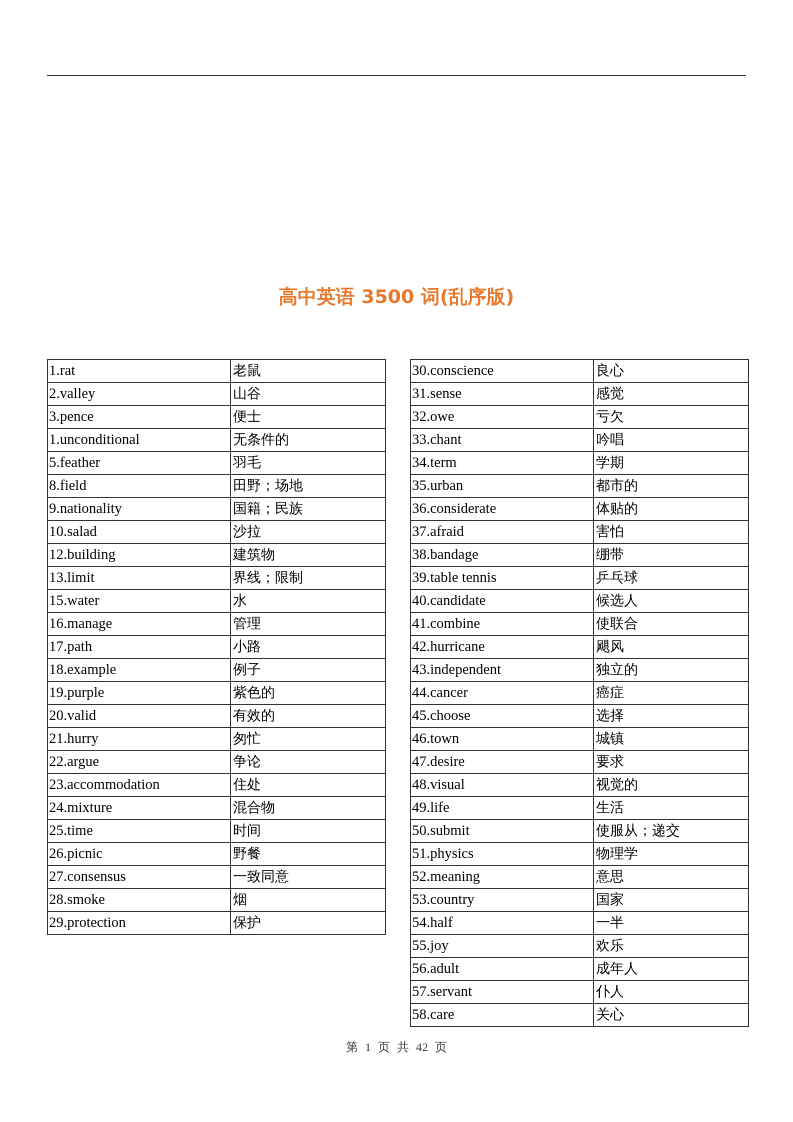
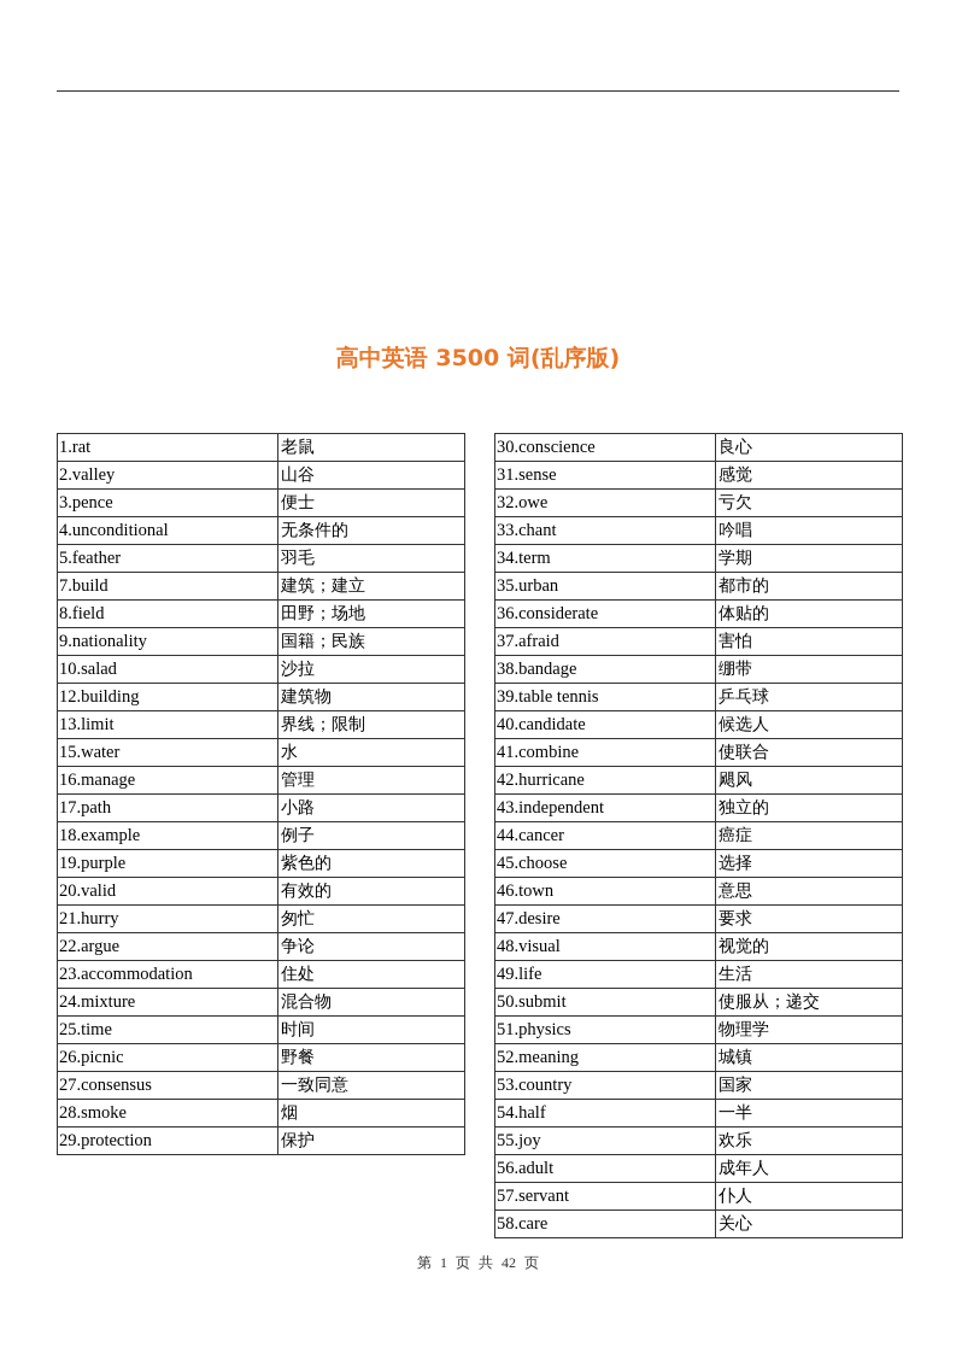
  高中英语 3500 词(乱序版)
  1.rat	老鼠
  2.valley	山谷
  3.pence	便士
- 1.unconditional	无条件的
+ 4.unconditional	无条件的
  5.feather	羽毛
+ 7.build	建筑；建立
  8.field	田野；场地
  9.nationality	国籍；民族
  10.salad	沙拉
  12.building	建筑物
  13.limit	界线；限制
  15.water	水
  16.manage	管理
  17.path	小路
  18.example	例子
  19.purple	紫色的
  20.valid	有效的
  21.hurry	匆忙
  22.argue	争论
  23.accommodation	住处
  24.mixture	混合物
  25.time	时间
  26.picnic	野餐
  27.consensus	一致同意
  28.smoke	烟
  29.protection	保护
  30.conscience	良心
  31.sense	感觉
  32.owe	亏欠
  33.chant	吟唱
  34.term	学期
  35.urban	都市的
  36.considerate	体贴的
  37.afraid	害怕
  38.bandage	绷带
  39.table tennis	乒乓球
  40.candidate	候选人
  41.combine	使联合
  42.hurricane	飓风
  43.independent	独立的
  44.cancer	癌症
  45.choose	选择
- 46.town	城镇
+ 46.town	意思
  47.desire	要求
  48.visual	视觉的
  49.life	生活
  50.submit	使服从；递交
  51.physics	物理学
- 52.meaning	意思
+ 52.meaning	城镇
  53.country	国家
  54.half	一半
  55.joy	欢乐
  56.adult	成年人
  57.servant	仆人
  58.care	关心
  第 1 页 共 42 页
